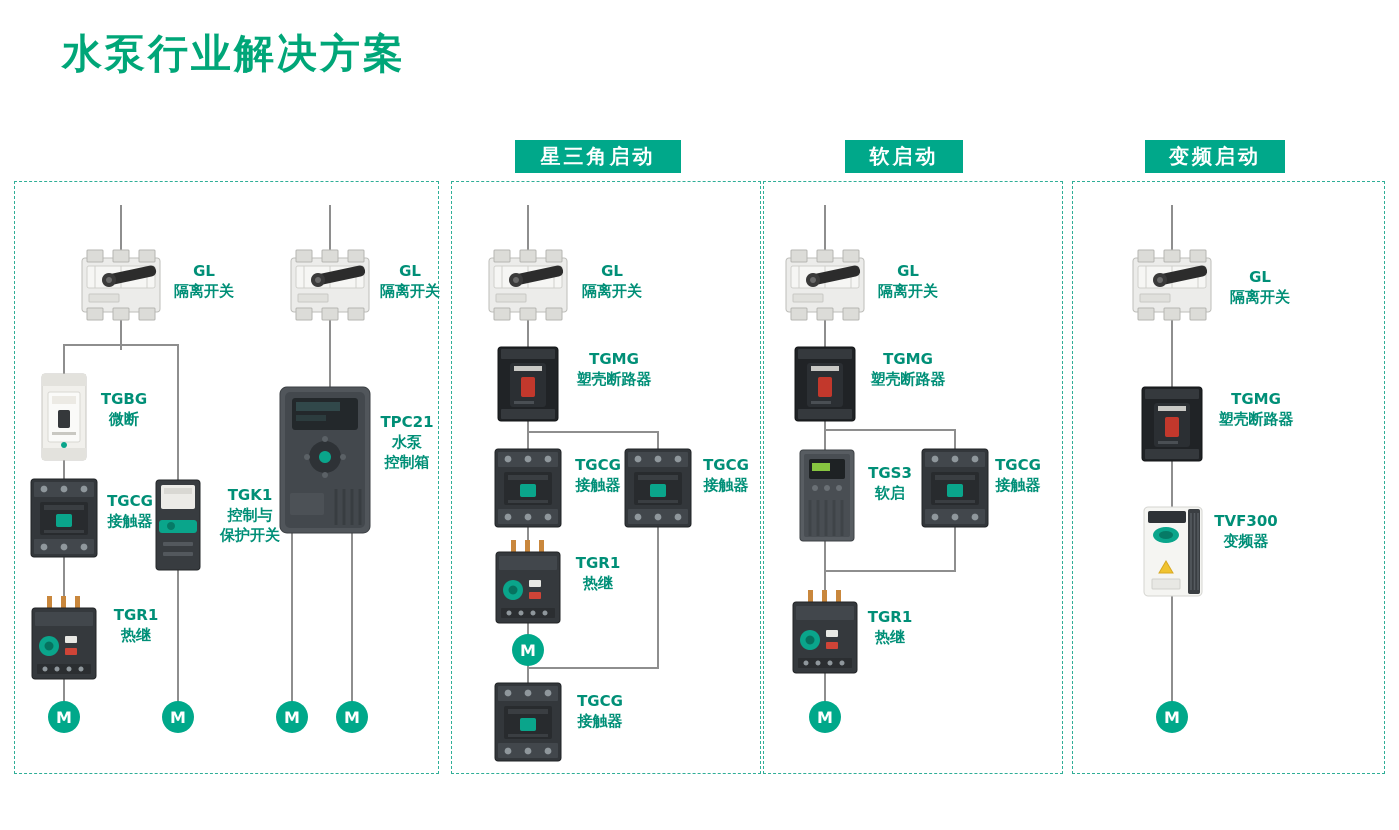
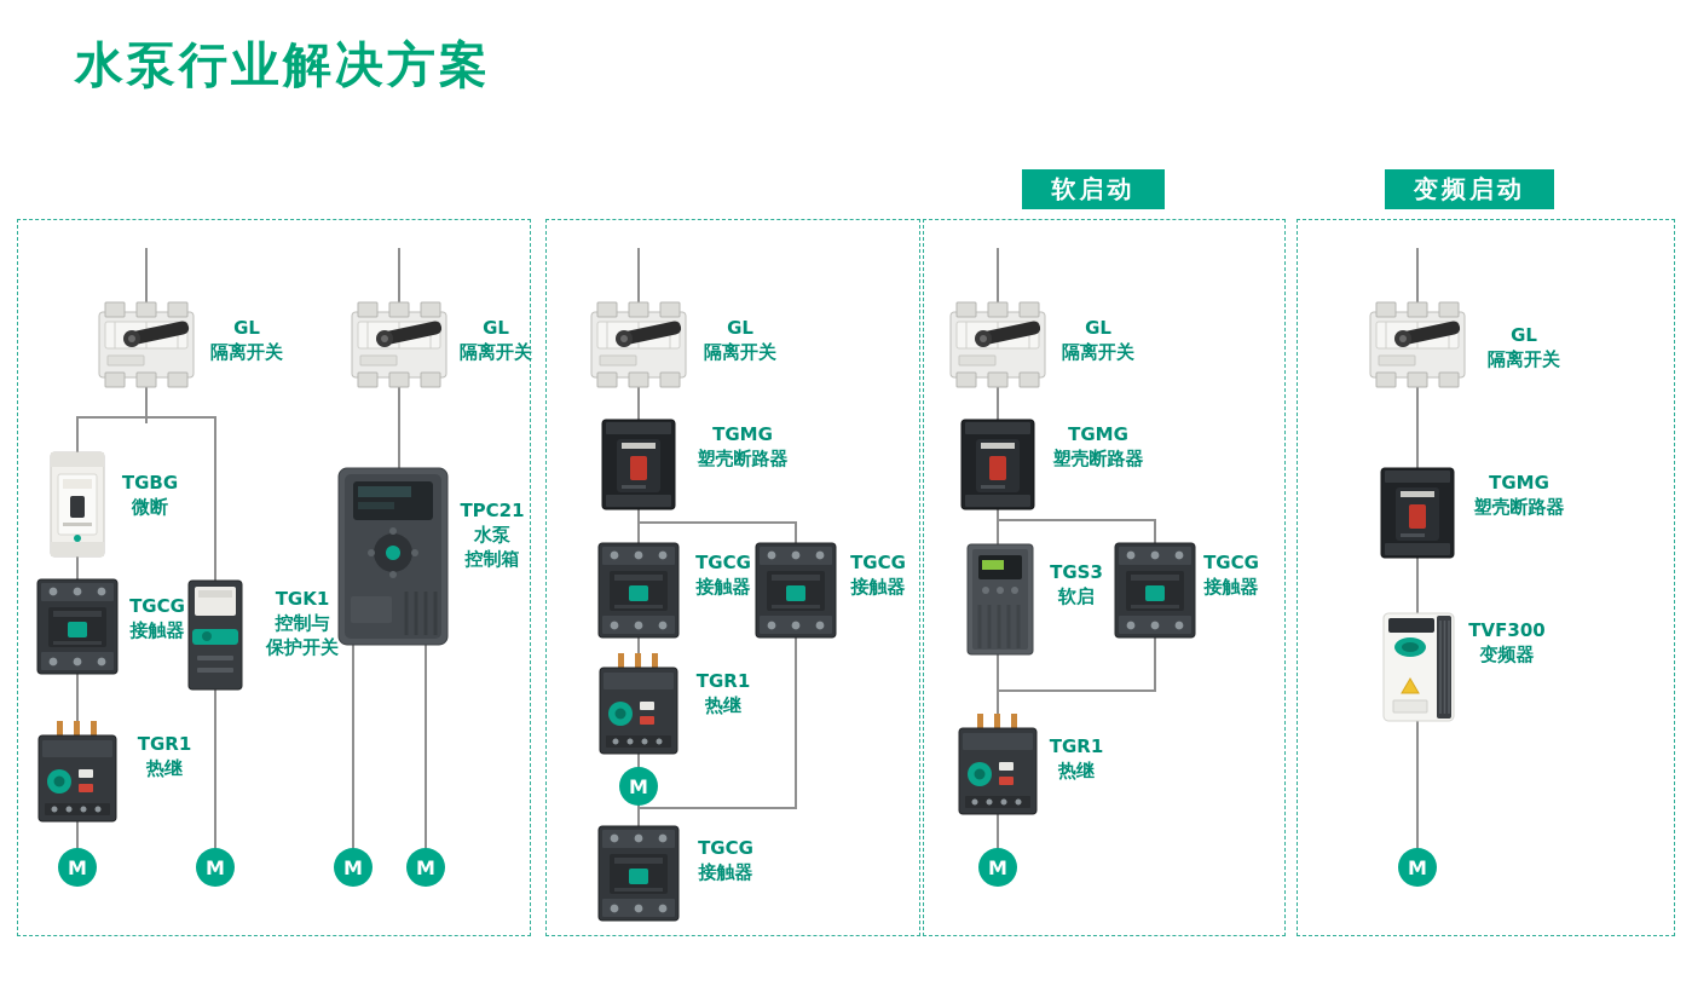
  水泵行业解决方案
- 星三角启动
  软启动
  变频启动
  GL
  隔离开关
  TGBG
  微断
  TGCG
  接触器
  TGR1
  热继
  TGK1
  控制与
  保护开关
  GL
  隔离开关
  TPC21
  水泵
  控制箱
  GL
  隔离开关
  TGMG
  塑壳断路器
  TGCG
  接触器
  TGCG
  接触器
  TGR1
  热继
  TGCG
  接触器
  GL
  隔离开关
  TGMG
  塑壳断路器
  TGS3
  软启
  TGCG
  接触器
  TGR1
  热继
  GL
  隔离开关
  TGMG
  塑壳断路器
  TVF300
  变频器
  M
  M
  M
  M
  M
  M
  M
